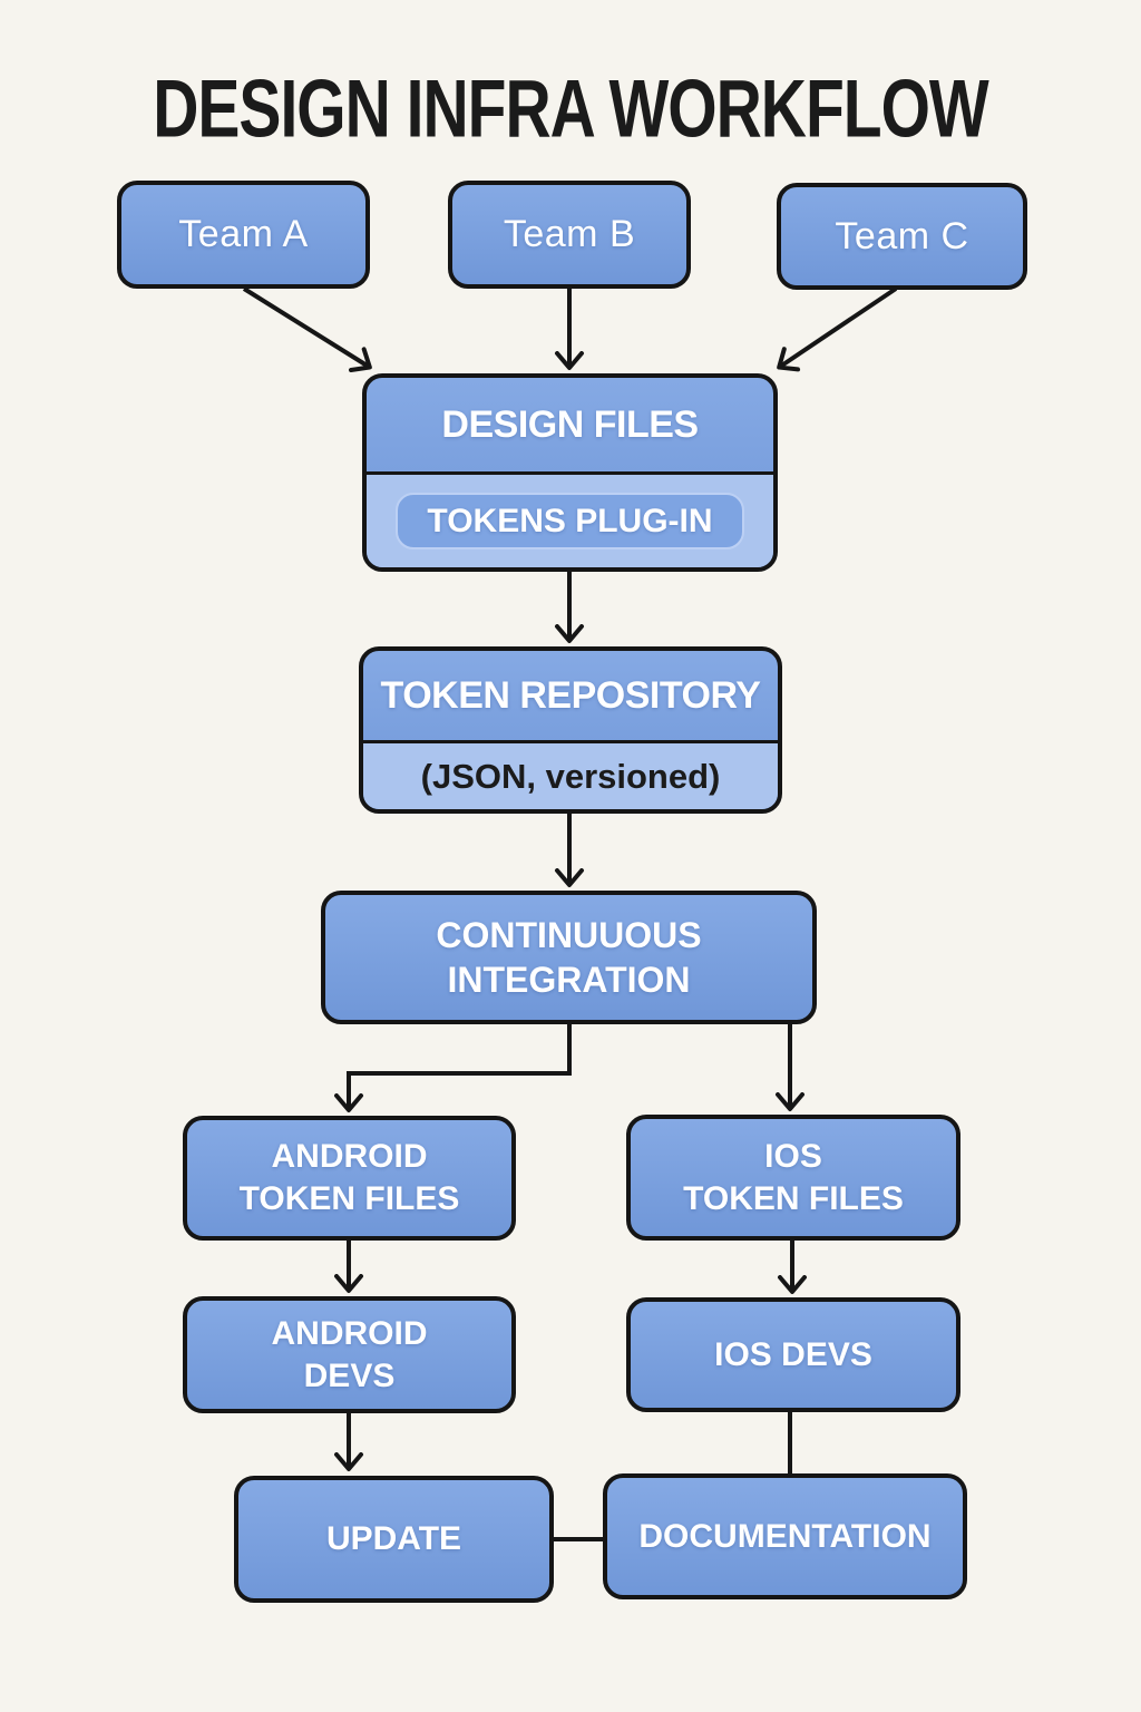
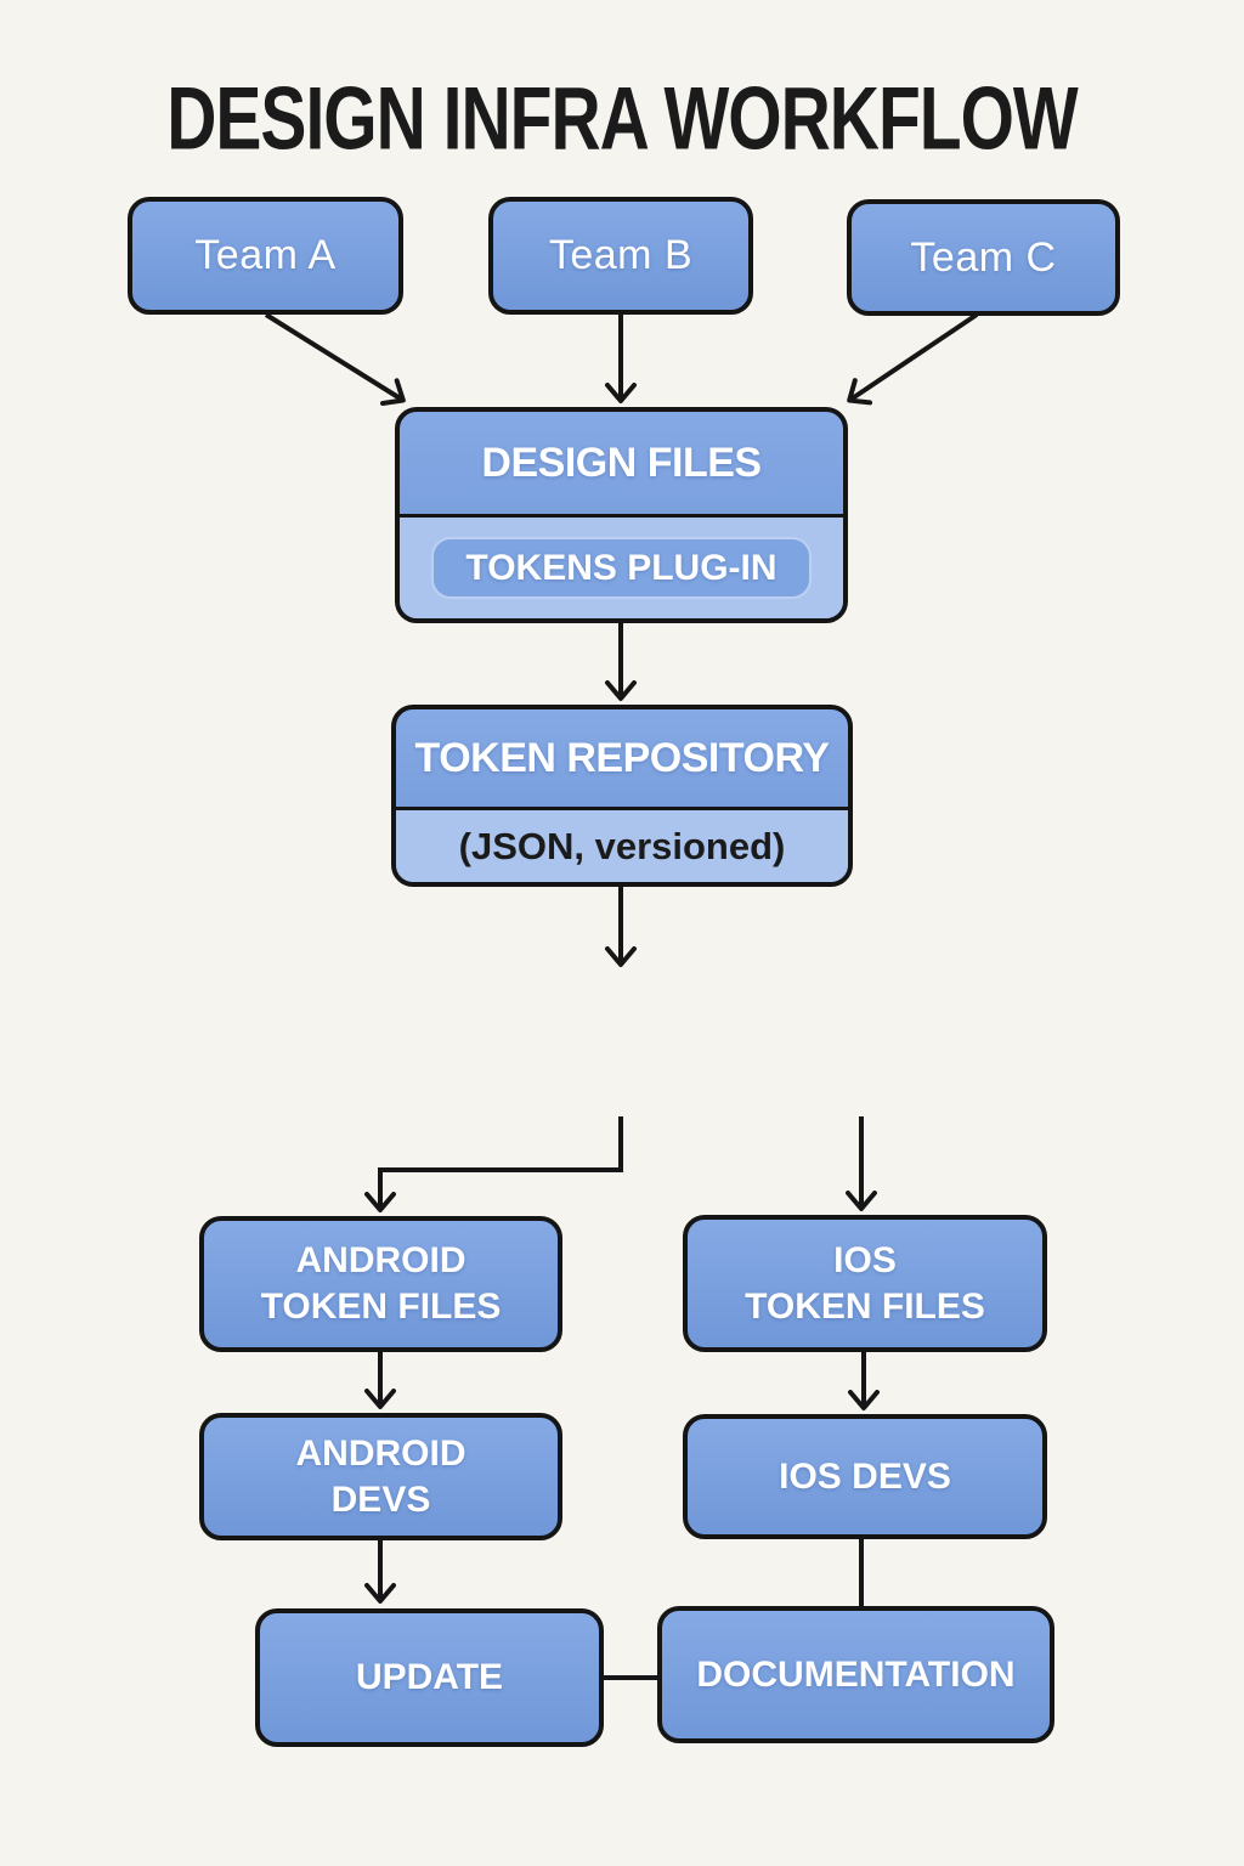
  DESIGN INFRA WORKFLOW
  Team A
  Team B
  Team C
  DESIGN FILES
  TOKENS PLUG-IN
  TOKEN REPOSITORY
  (JSON, versioned)
- CONTINUUOUS
- INTEGRATION
  ANDROID
  TOKEN FILES
  IOS
  TOKEN FILES
  ANDROID
  DEVS
  IOS DEVS
  UPDATE
  DOCUMENTATION
